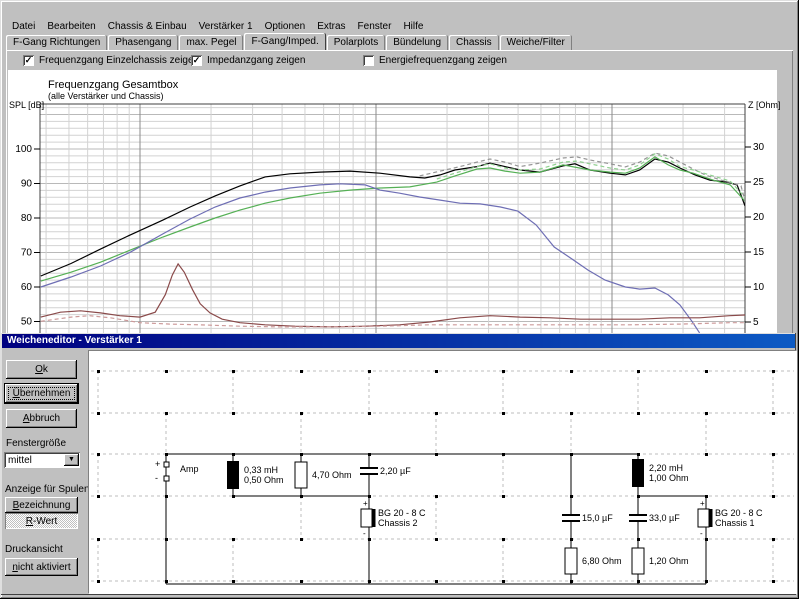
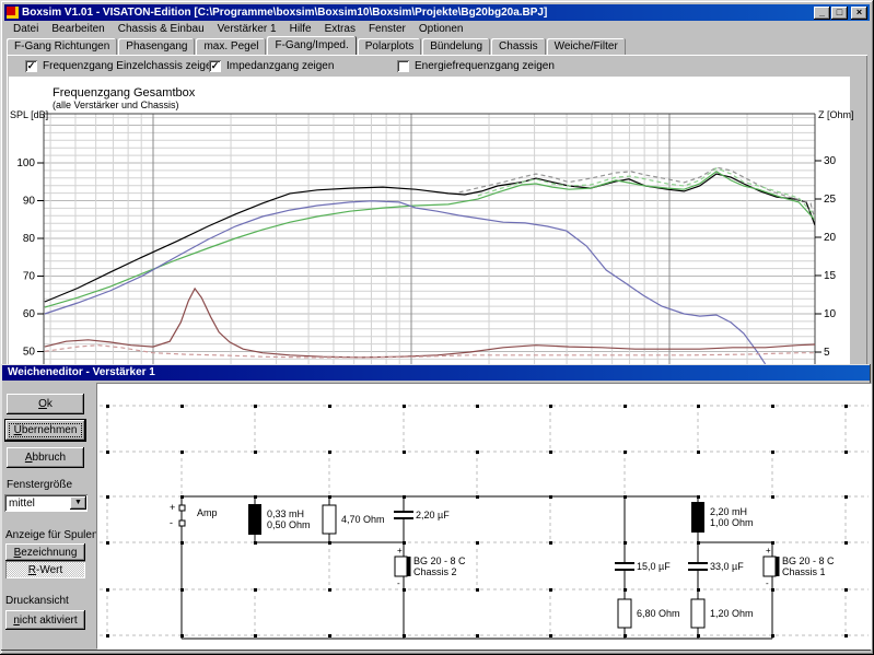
+ Boxsim V1.01 - VISATON-Edition [C:\Programme\boxsim\Boxsim10\Boxsim\Projekte\Bg20bg20a.BPJ]
+ _
+ □
+ ×
  Datei
  Bearbeiten
  Chassis & Einbau
  Verstärker 1
- Optionen
+ Hilfe
  Extras
  Fenster
- Hilfe
+ Optionen
  F-Gang Richtungen
  Phasengang
  max. Pegel
  F-Gang/Imped.
  Polarplots
  Bündelung
  Chassis
  Weiche/Filter
  ✓
  Frequenzgang Einzelchassis zeig
  ✓
  Impedanzgang zeigen
  Energiefrequenzgang zeigen
  50
  60
  70
  80
  90
  100
  5
  10
  15
  20
  25
  30
  Frequenzgang Gesamtbox
  (alle Verstärker und Chassis)
  SPL [dB]
  Z [Ohm]
  Weicheneditor - Verstärker 1
  Ok
  Übernehmen
  Abbruch
  Fenstergröße
  mittel
  Anzeige für Spulen
  Bezeichnung
  R-Wert
  Druckansicht
  nicht aktiviert
  +
  -
  Amp
  0,33 mH
  0,50 Ohm
  4,70 Ohm
  2,20 µF
  +
  -
  BG 20 - 8 C
  Chassis 2
  15,0 µF
  6,80 Ohm
  2,20 mH
  1,00 Ohm
  33,0 µF
  1,20 Ohm
  +
  -
  BG 20 - 8 C
  Chassis 1
